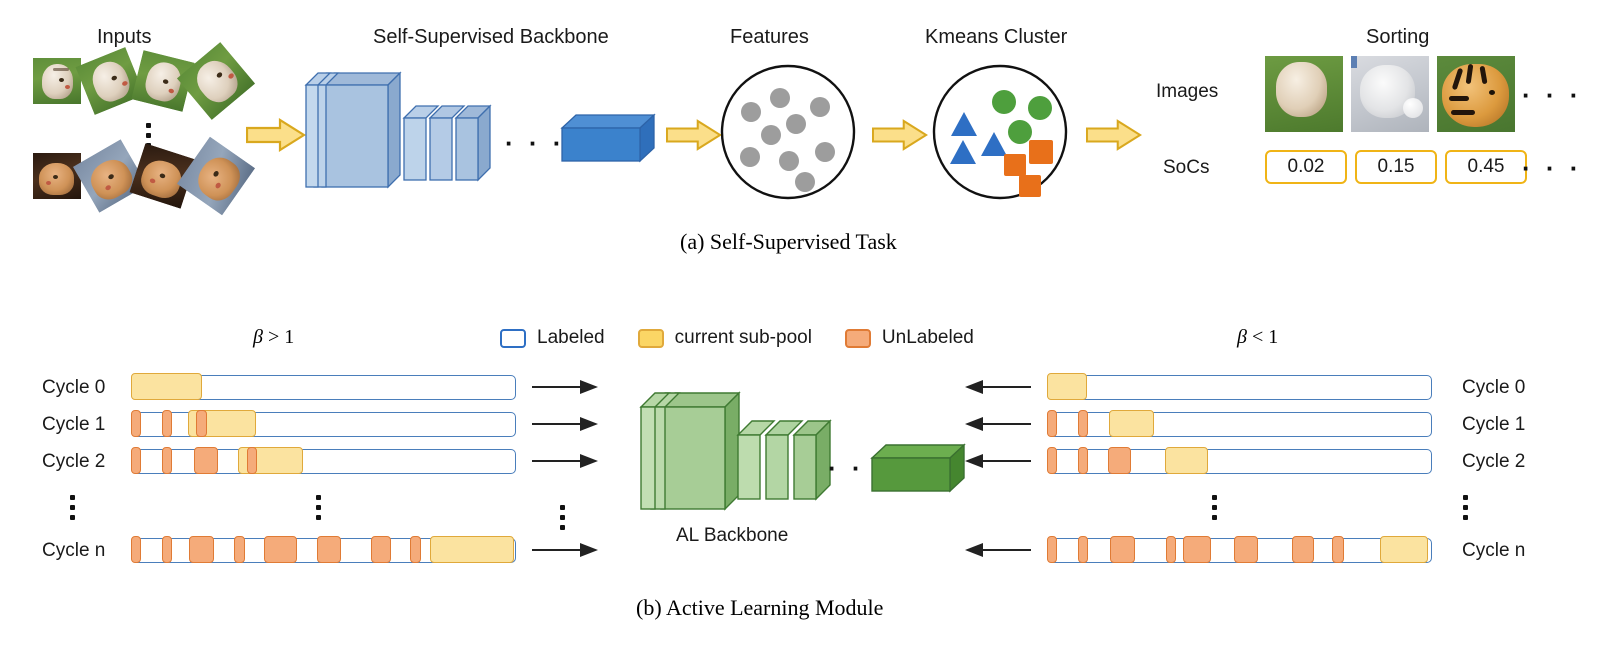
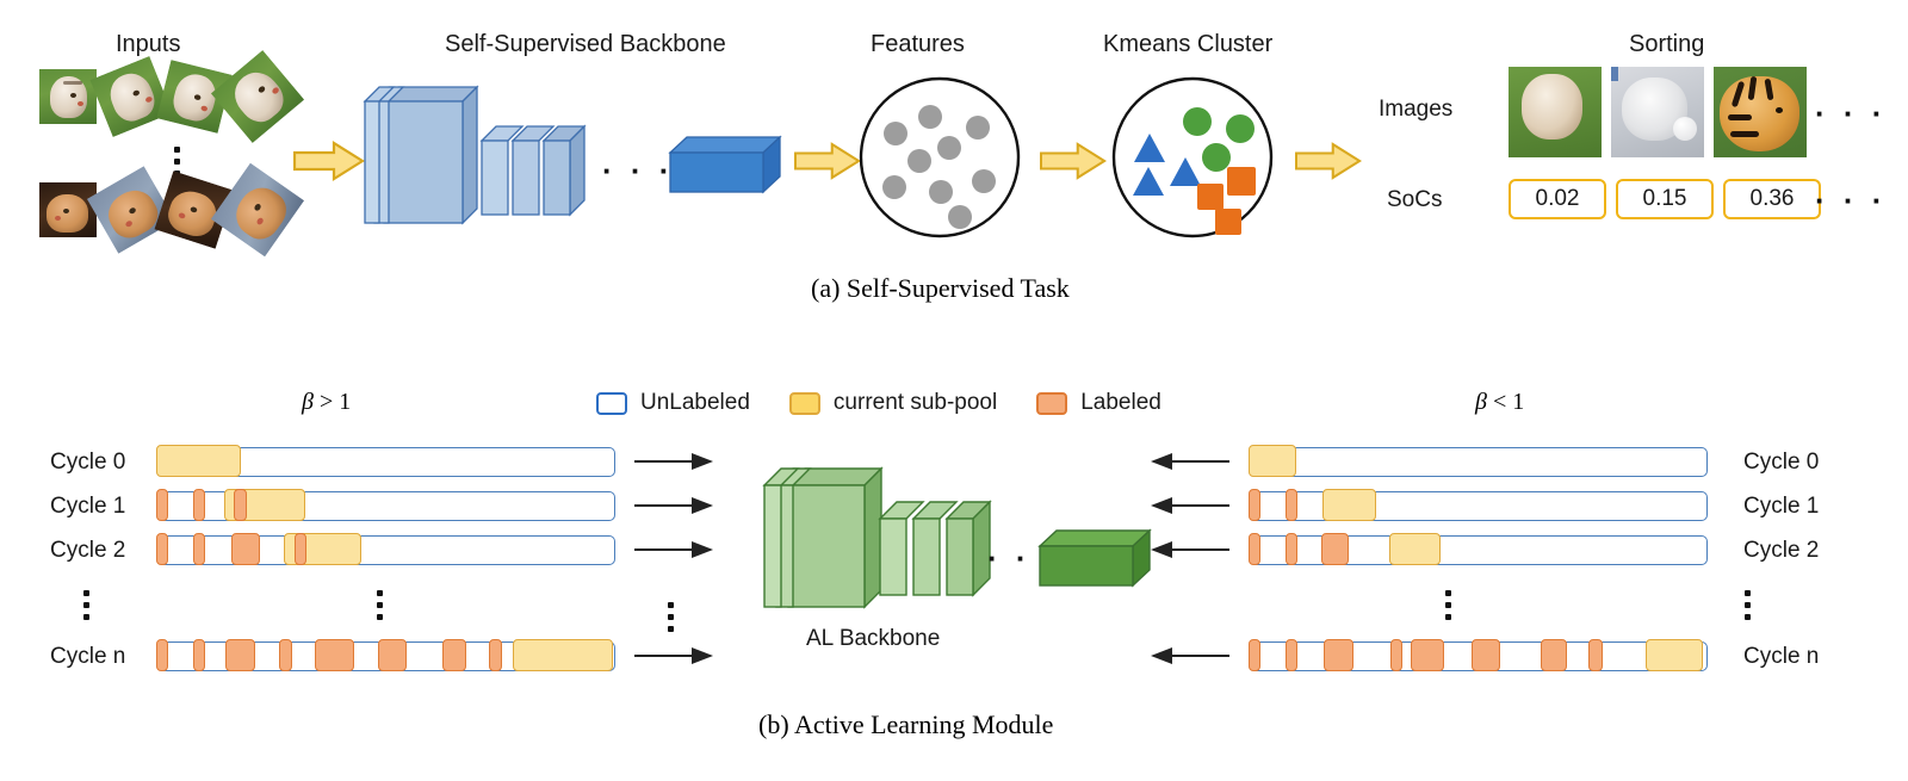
  Inputs
  Self-Supervised Backbone
  Features
  Kmeans Cluster
  Sorting
  · · ·
  Images
  SoCs
  · · ·
  0.02
  0.15
- 0.45
+ 0.36
  · · ·
  (a) Self-Supervised Task
  β > 1
  β < 1
- Labeled
+ UnLabeled
  current sub-pool
- UnLabeled
+ Labeled
  Cycle 0
  Cycle 1
  Cycle 2
  Cycle n
  Cycle 0
  Cycle 1
  Cycle 2
  Cycle n
  AL Backbone
  (b) Active Learning Module
